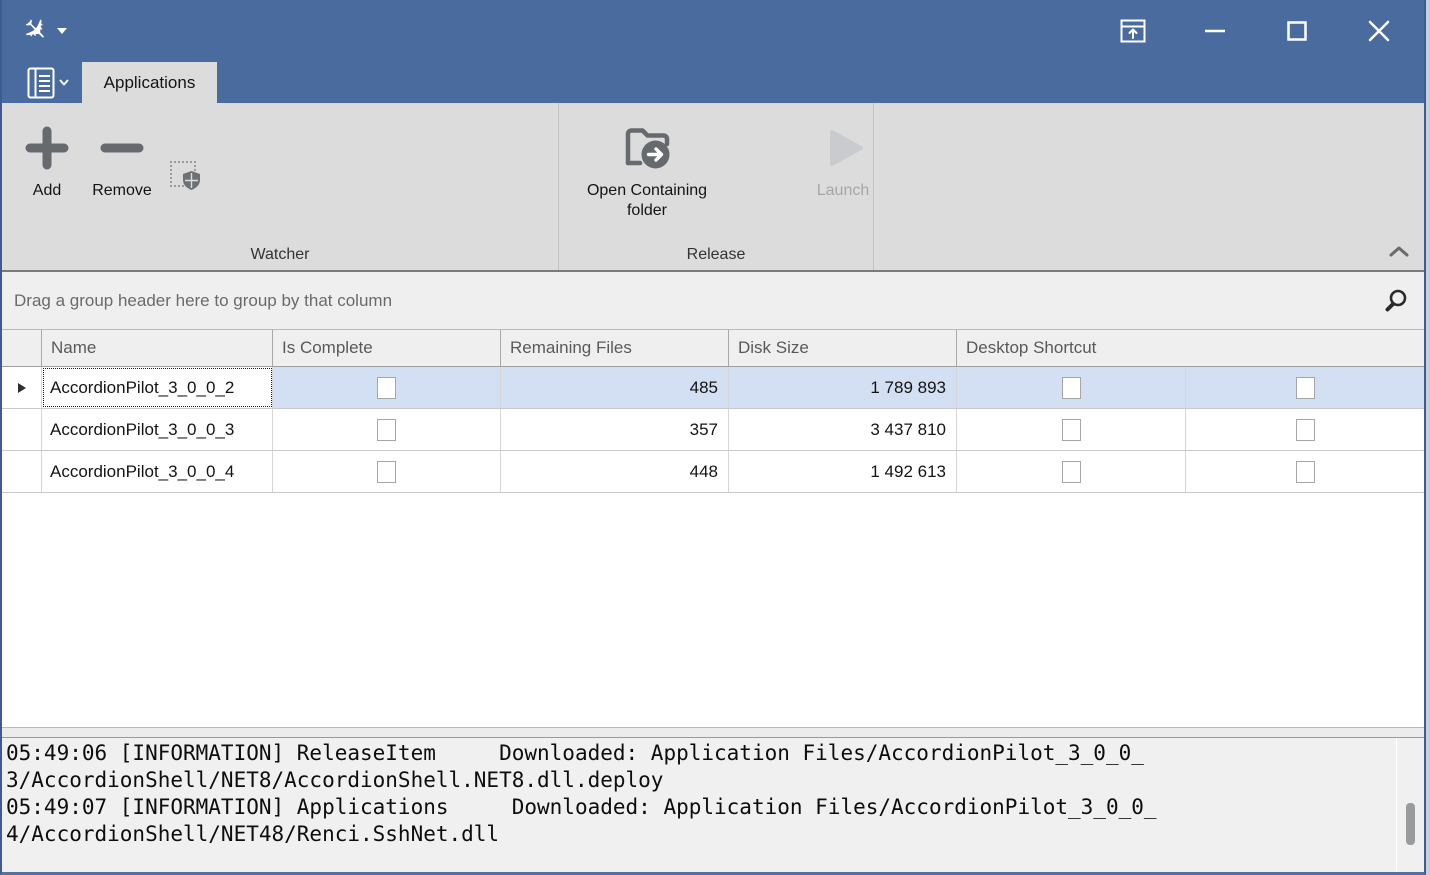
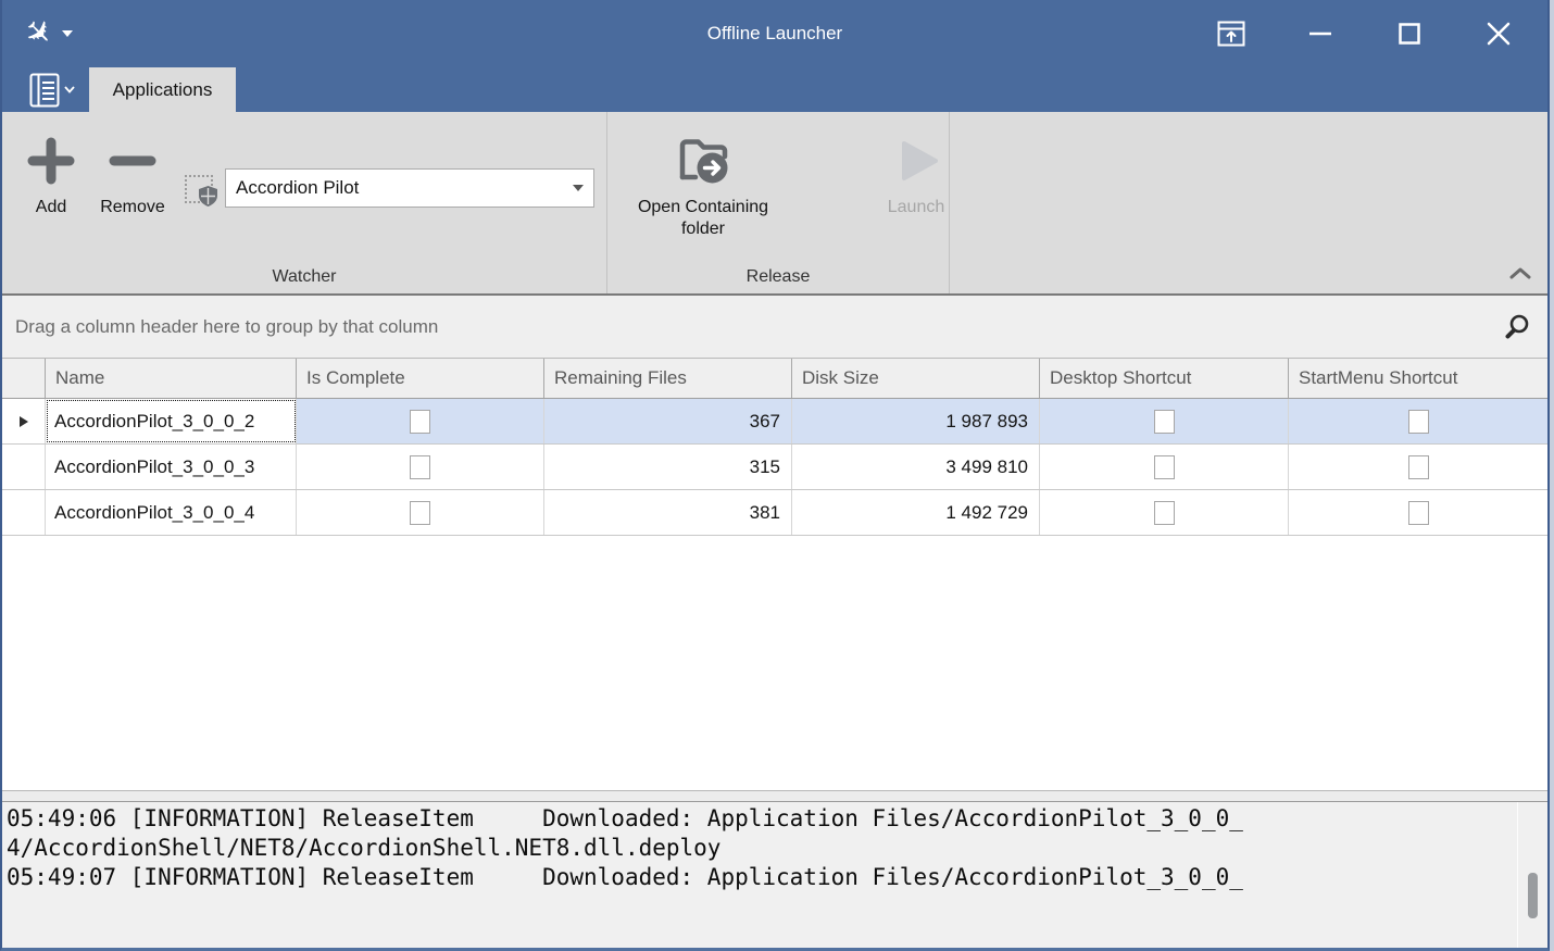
+ Offline Launcher
  Applications
  Add
  Remove
+ Accordion Pilot
  Watcher
  Open Containing folder
  Launch
  Release
- Drag a group header here to group by that column
+ Drag a column header here to group by that column
  Name
  Is Complete
  Remaining Files
  Disk Size
  Desktop Shortcut
+ StartMenu Shortcut
  AccordionPilot_3_0_0_2
- 485
+ 367
- 1 789 893
+ 1 987 893
  AccordionPilot_3_0_0_3
- 357
+ 315
- 3 437 810
+ 3 499 810
  AccordionPilot_3_0_0_4
- 448
+ 381
- 1 492 613
+ 1 492 729
  05:49:06 [INFORMATION] ReleaseItem Downloaded: Application Files/AccordionPilot_3_0_0_
- 3/AccordionShell/NET8/AccordionShell.NET8.dll.deploy
+ 4/AccordionShell/NET8/AccordionShell.NET8.dll.deploy
- 05:49:07 [INFORMATION] Applications Downloaded: Application Files/AccordionPilot_3_0_0_
+ 05:49:07 [INFORMATION] ReleaseItem Downloaded: Application Files/AccordionPilot_3_0_0_
- 4/AccordionShell/NET48/Renci.SshNet.dll
